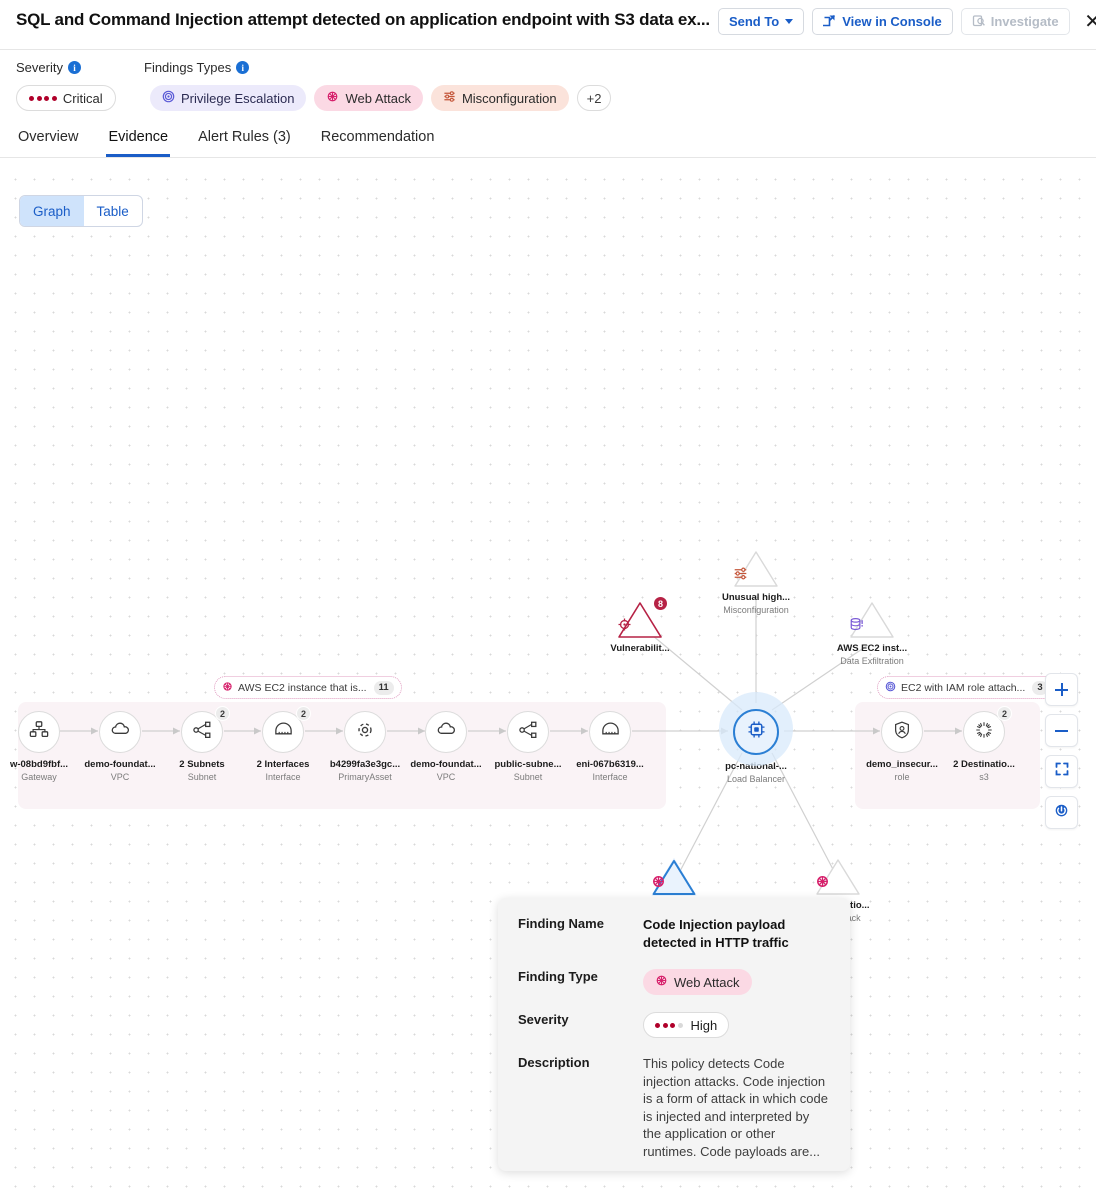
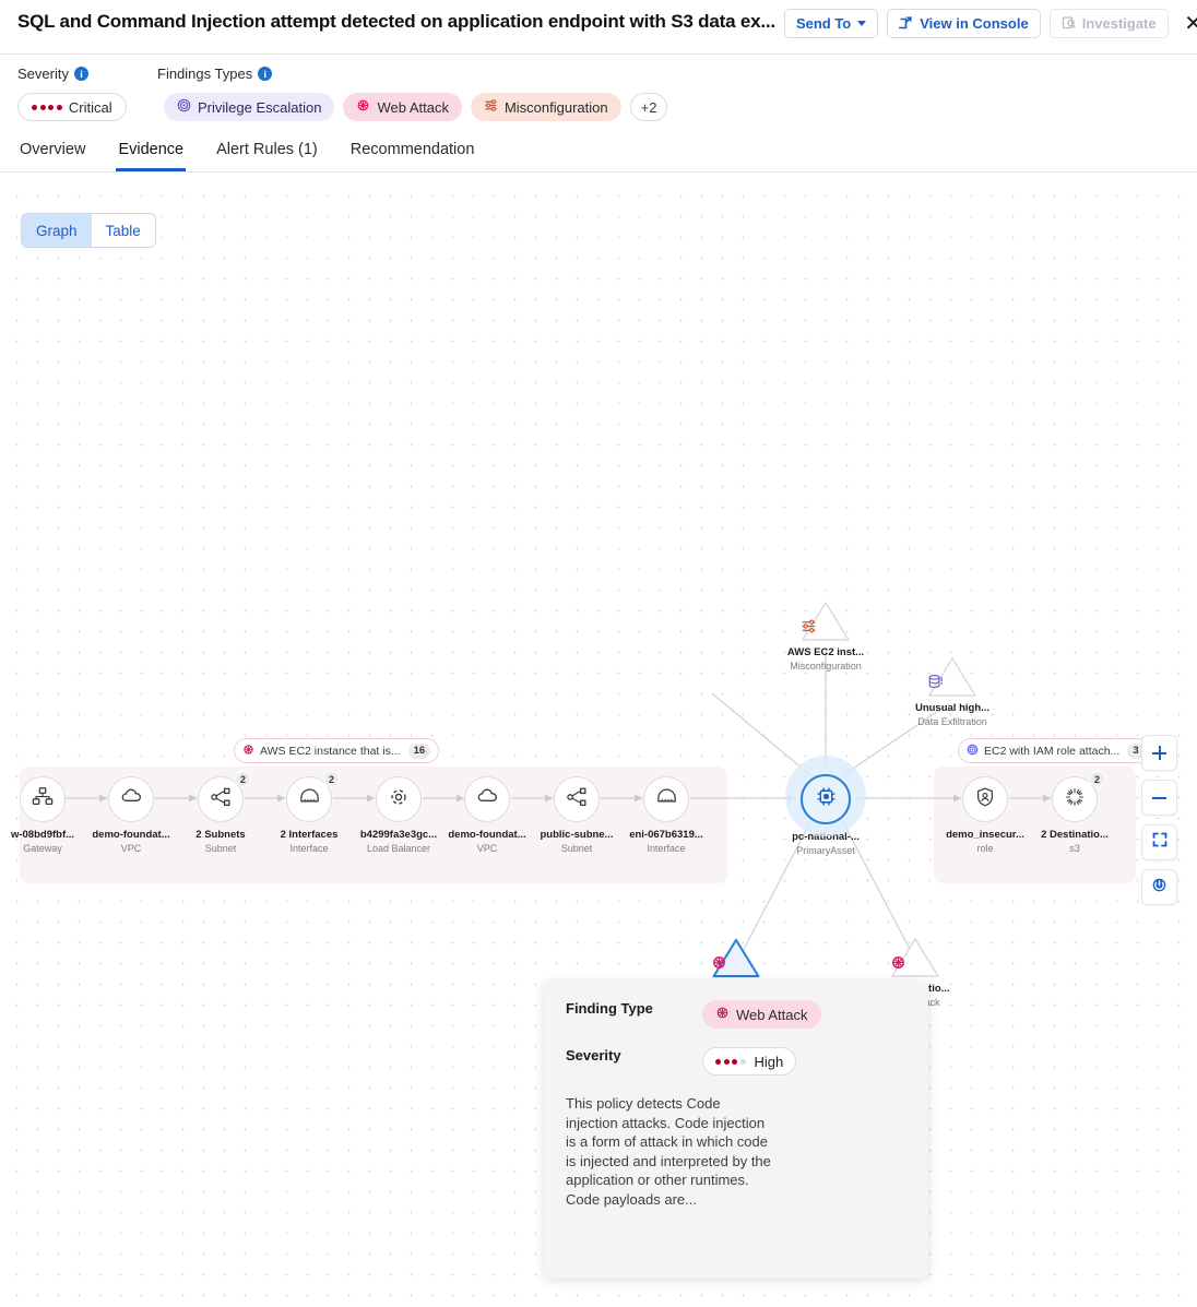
  SQL and Command Injection attempt detected on application endpoint with S3 data ex...
  Send To
  View in Console
  Investigate
  ✕
  Severity
  i
  Findings Types
  i
  Critical
  Privilege Escalation
  Web Attack
  Misconfiguration
  +2
  Overview
  Evidence
- Alert Rules (3)
+ Alert Rules (1)
  Recommendation
  Graph
  Table
  AWS EC2 instance that is...
- 11
+ 16
  EC2 with IAM role attach...
  3
  w-08bd9fbf...
  Gateway
  demo-foundat...
  VPC
  2
  2 Subnets
  Subnet
  2
  2 Interfaces
  Interface
  b4299fa3e3gc...
- PrimaryAsset
+ Load Balancer
  demo-foundat...
  VPC
  public-subne...
  Subnet
  eni-067b6319...
  Interface
  pc-national-...
- Load Balancer
+ PrimaryAsset
  demo_insecur...
  role
  2
  2 Destinatio...
  s3
- 8
- Vulnerabilit...
- Unusual high...
+ AWS EC2 inst...
  Misconfiguration
- AWS EC2 inst...
+ Unusual high...
  Data Exfiltration
- Finding Name
- Code Injection payload detected in HTTP traffic
  Finding Type
  Web Attack
  Severity
  High
- Description
  This policy detects Code injection attacks. Code injection is a form of attack in which code is injected and interpreted by the application or other runtimes. Code payloads are...
